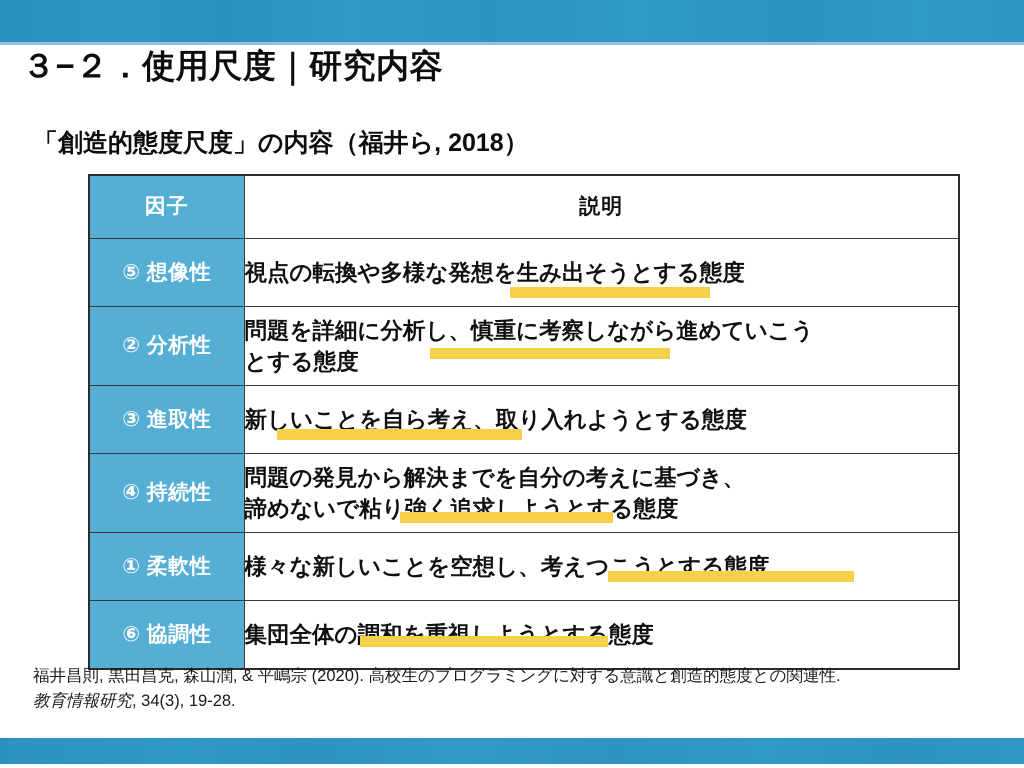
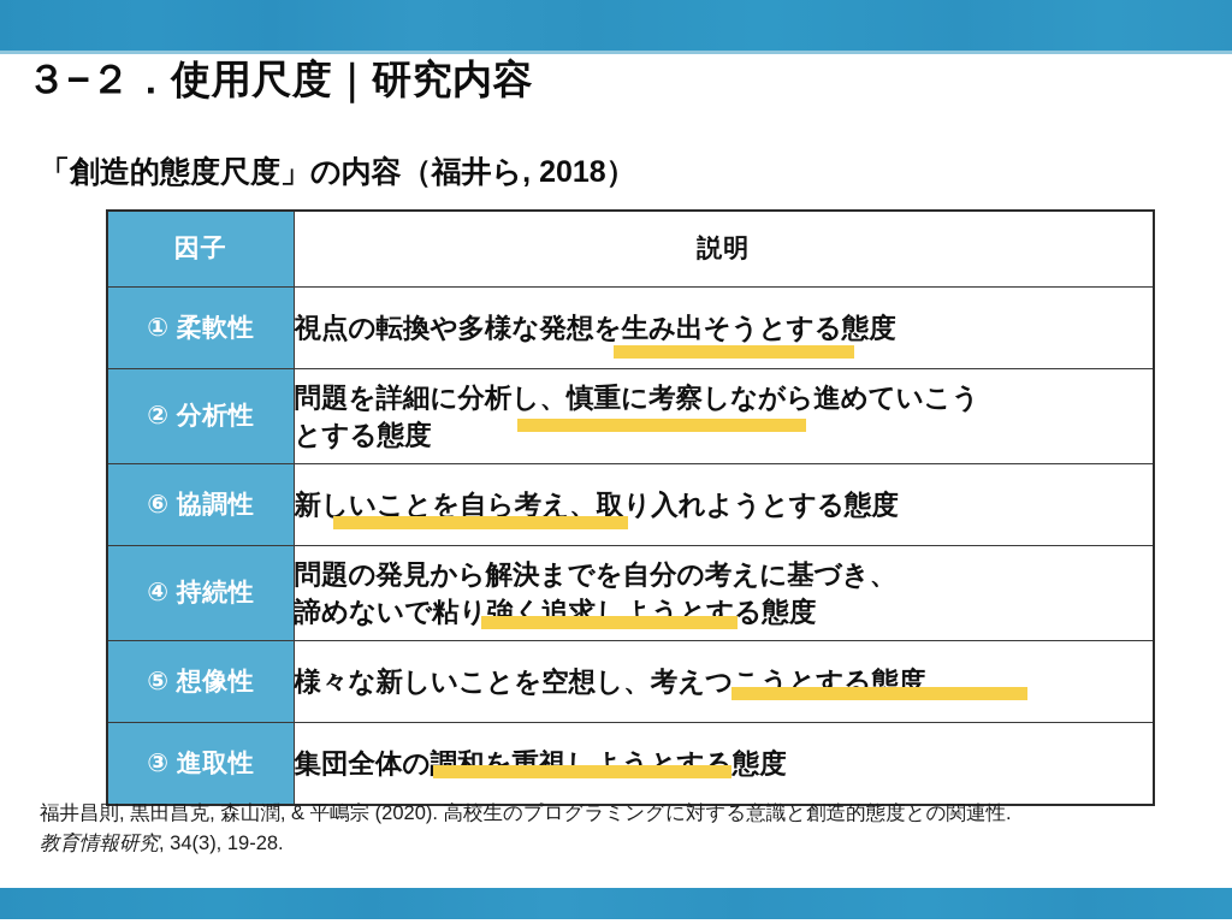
  ３−２．使用尺度｜研究内容
  「創造的態度尺度」の内容（福井ら, 2018）
  因子	説明
- ⑤ 想像性	視点の転換や多様な発想を生み出そうとする態度
+ ① 柔軟性	視点の転換や多様な発想を生み出そうとする態度
  ② 分析性	問題を詳細に分析し、慎重に考察しながら進めていこう とする態度
- ③ 進取性	新しいことを自ら考え、取り入れようとする態度
+ ⑥ 協調性	新しいことを自ら考え、取り入れようとする態度
  ④ 持続性	問題の発見から解決までを自分の考えに基づき、 諦めないで粘り強く追求しようとする態度
- ① 柔軟性	様々な新しいことを空想し、考えつこうとする態度
+ ⑤ 想像性	様々な新しいことを空想し、考えつこうとする態度
- ⑥ 協調性	集団全体の調和を重視しようとする態度
+ ③ 進取性	集団全体の調和を重視しようとする態度
  福井昌則, 黒田昌克, 森山潤, & 平嶋宗 (2020). 高校生のプログラミングに対する意識と創造的態度との関連性.
  教育情報研究, 34(3), 19-28.
